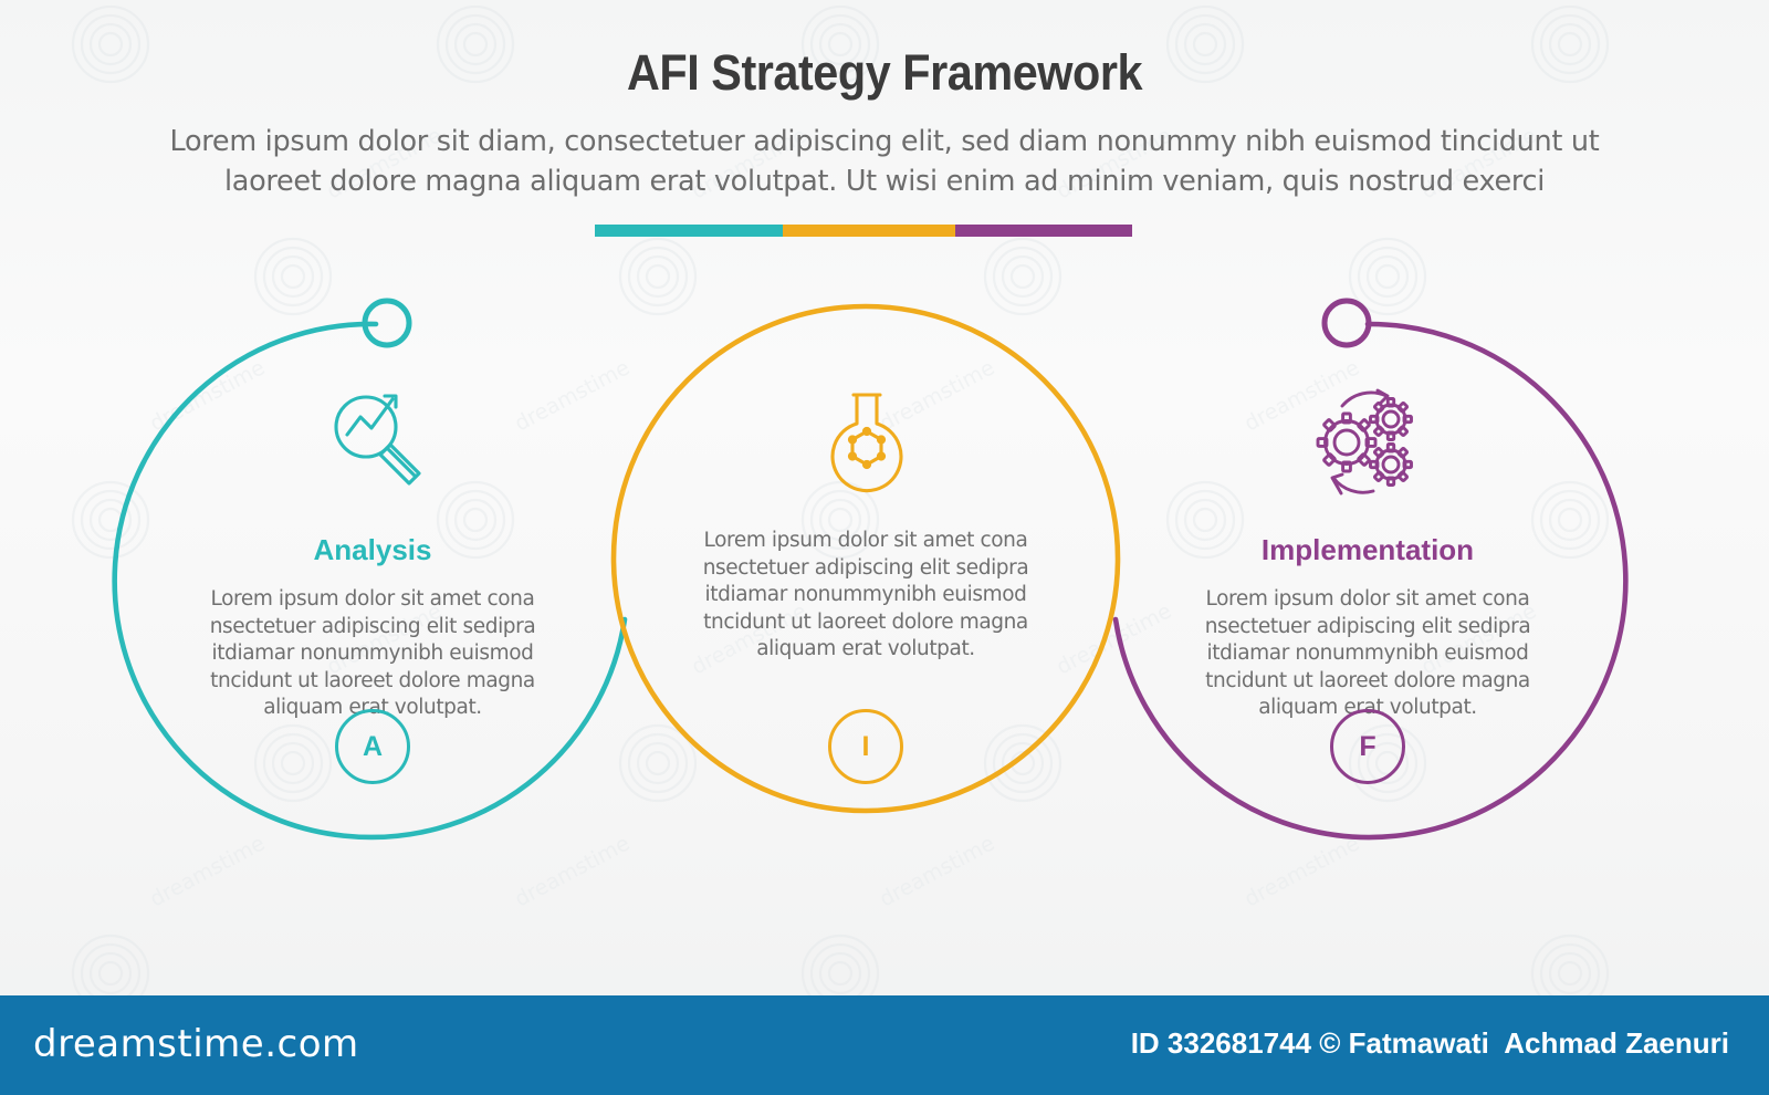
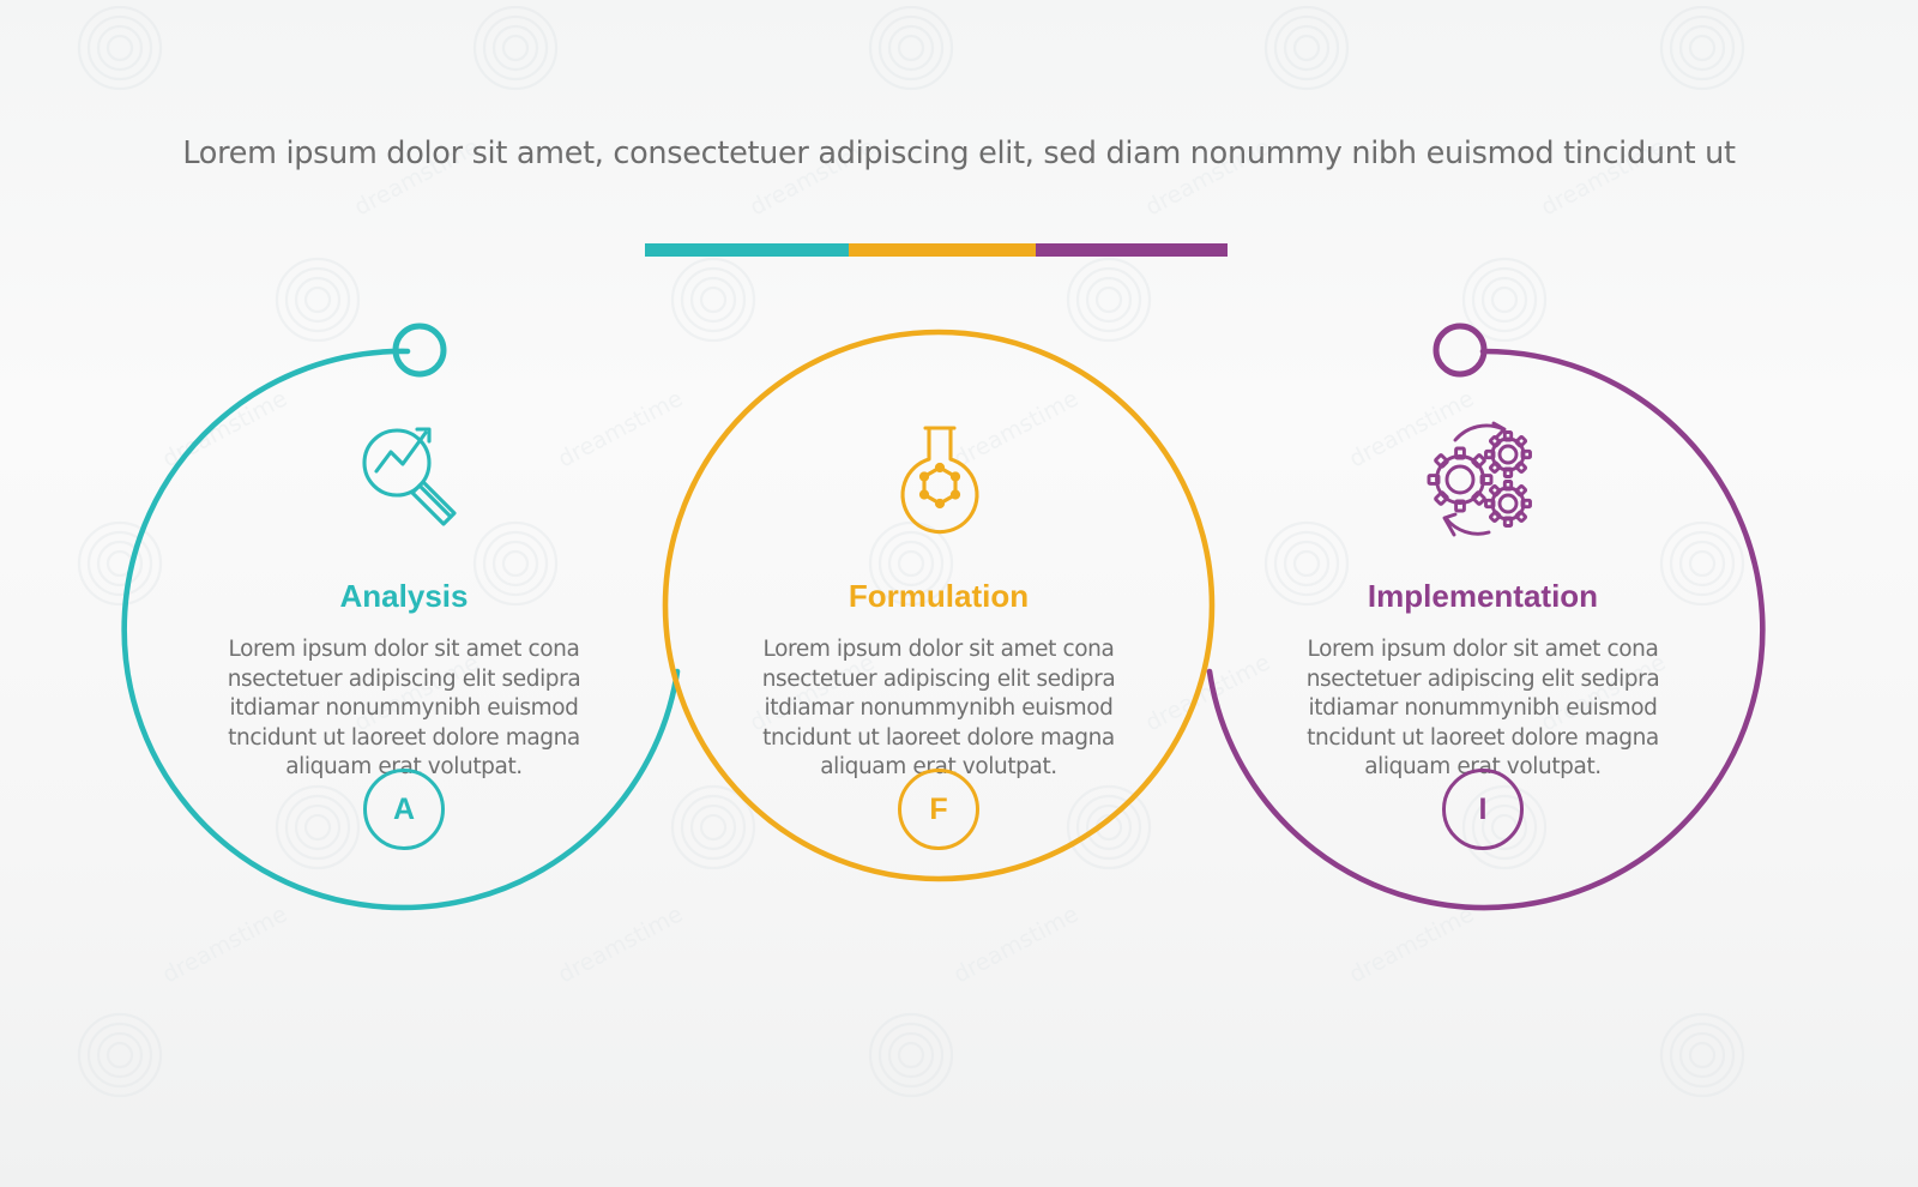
- AFI Strategy Framework
- Lorem ipsum dolor sit diam, consectetuer adipiscing elit, sed diam nonummy nibh euismod tincidunt ut
+ Lorem ipsum dolor sit amet, consectetuer adipiscing elit, sed diam nonummy nibh euismod tincidunt ut
- laoreet dolore magna aliquam erat volutpat. Ut wisi enim ad minim veniam, quis nostrud exerci
  Analysis
  Lorem ipsum dolor sit amet cona nsectetuer adipiscing elit sedipra itdiamar nonummynibh euismod tncidunt ut laoreet dolore magna aliquam erat volutpat.
  A
+ Formulation
  Lorem ipsum dolor sit amet cona nsectetuer adipiscing elit sedipra itdiamar nonummynibh euismod tncidunt ut laoreet dolore magna aliquam erat volutpat.
- I
+ F
  Implementation
  Lorem ipsum dolor sit amet cona nsectetuer adipiscing elit sedipra itdiamar nonummynibh euismod tncidunt ut laoreet dolore magna aliquam erat volutpat.
- F
+ I
- dreamstime.com
- ID 332681744 © Fatmawati Achmad Zaenuri
